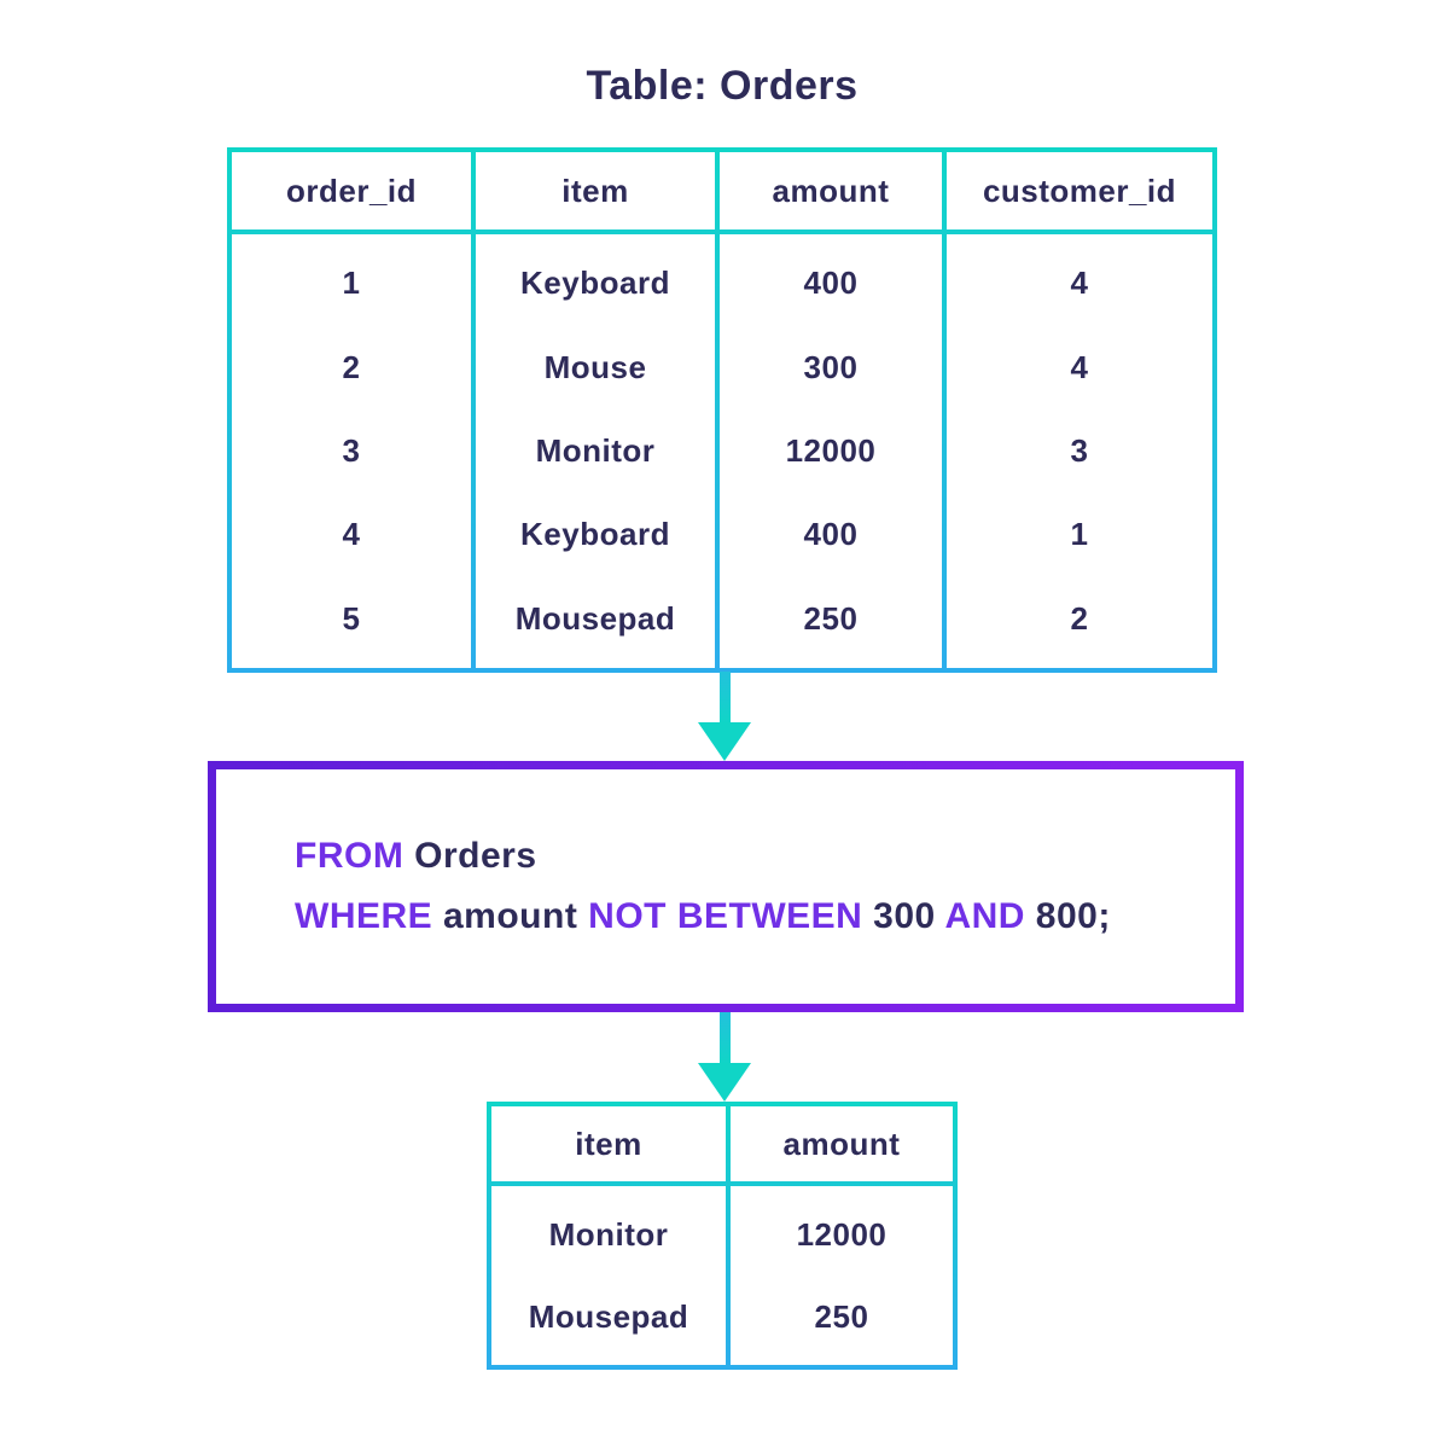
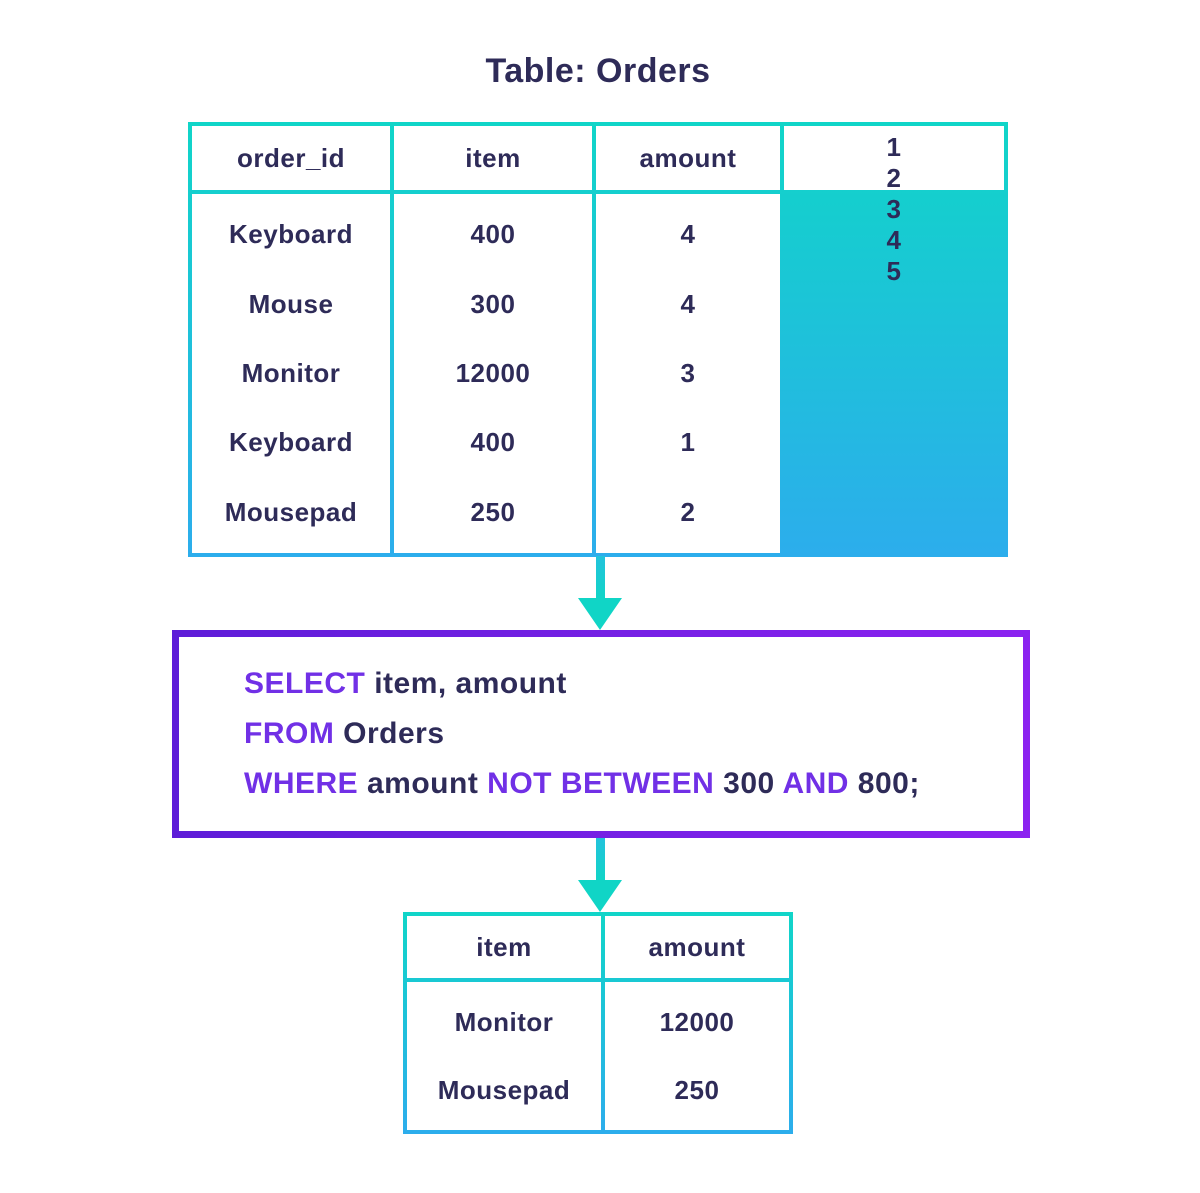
  Table: Orders
  order_id
  item
  amount
- customer_id
  1
  2
  3
  4
  5
  Keyboard
  Mouse
  Monitor
  Keyboard
  Mousepad
  400
  300
  12000
  400
  250
  4
  4
  3
  1
  2
+ SELECT item, amount
  FROM Orders
  WHERE amount NOT BETWEEN 300 AND 800;
  item
  amount
  Monitor
  Mousepad
  12000
  250
